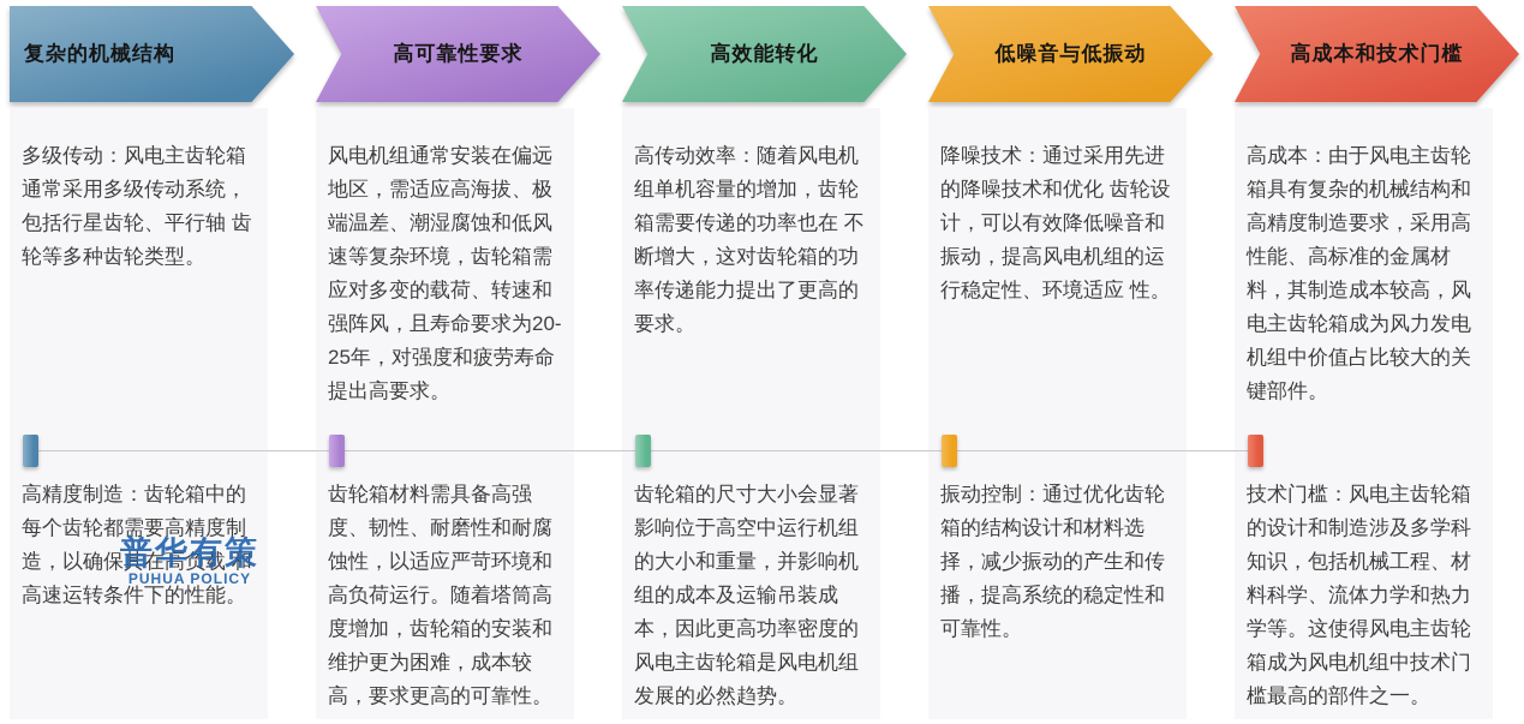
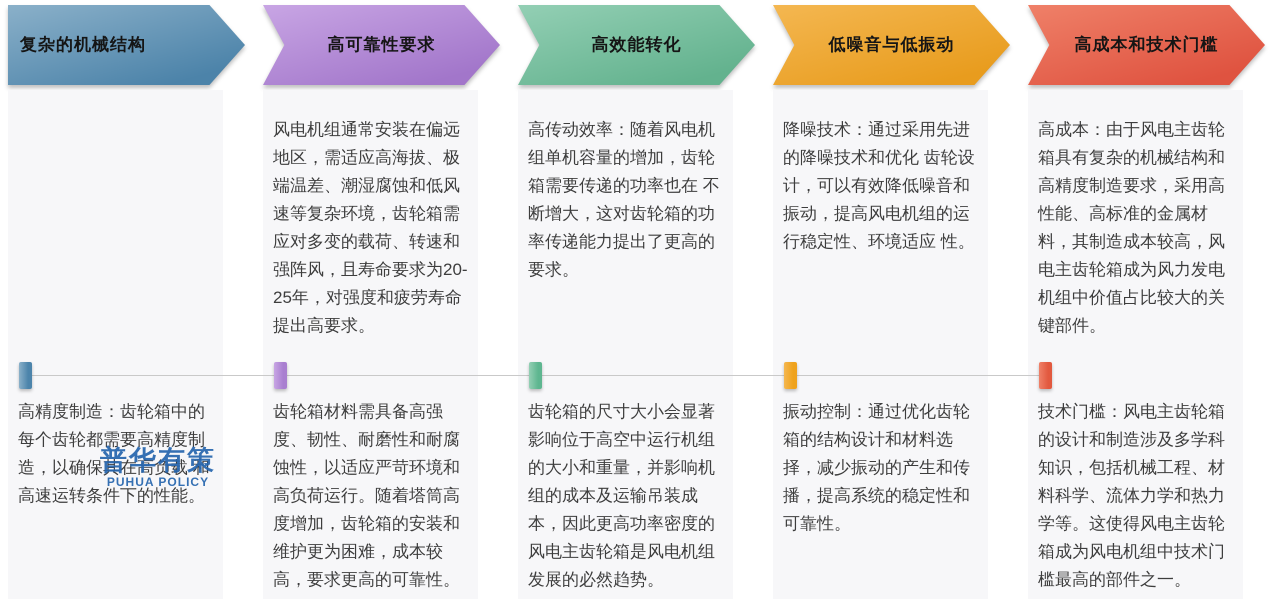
  复杂的机械结构
- 多级传动：风电主齿轮箱通常采用多级传动系统，包括行星齿轮、平行轴 齿轮等多种齿轮类型。
  高精度制造：齿轮箱中的每个齿轮都需要高精度制造，以确保其在高负载 和高速运转条件下的性能。
  高可靠性要求
  风电机组通常安装在偏远地区，需适应高海拔、极端温差、潮湿腐蚀和低风速等复杂环境，齿轮箱需应对多变的载荷、转速和强阵风，且寿命要求为20-25年，对强度和疲劳寿命提出高要求。
  齿轮箱材料需具备高强度、韧性、耐磨性和耐腐蚀性，以适应严苛环境和高负荷运行。随着塔筒高度增加，齿轮箱的安装和维护更为困难，成本较高，要求更高的可靠性。
  高效能转化
  高传动效率：随着风电机组单机容量的增加，齿轮箱需要传递的功率也在 不断增大，这对齿轮箱的功率传递能力提出了更高的要求。
  齿轮箱的尺寸大小会显著影响位于高空中运行机组的大小和重量，并影响机组的成本及运输吊装成本，因此更高功率密度的风电主齿轮箱是风电机组发展的必然趋势。
  低噪音与低振动
  降噪技术：通过采用先进的降噪技术和优化 齿轮设计，可以有效降低噪音和振动，提高风电机组的运行稳定性、环境适应 性。
  振动控制：通过优化齿轮箱的结构设计和材料选择，减少振动的产生和传 播，提高系统的稳定性和可靠性。
  高成本和技术门槛
  高成本：由于风电主齿轮箱具有复杂的机械结构和高精度制造要求，采用高性能、高标准的金属材料，其制造成本较高，风电主齿轮箱成为风力发电机组中价值占比较大的关键部件。
  技术门槛：风电主齿轮箱的设计和制造涉及多学科知识，包括机械工程、材料科学、流体力学和热力学等。这使得风电主齿轮箱成为风电机组中技术门槛最高的部件之一。
  普华有策
  PUHUA POLICY
